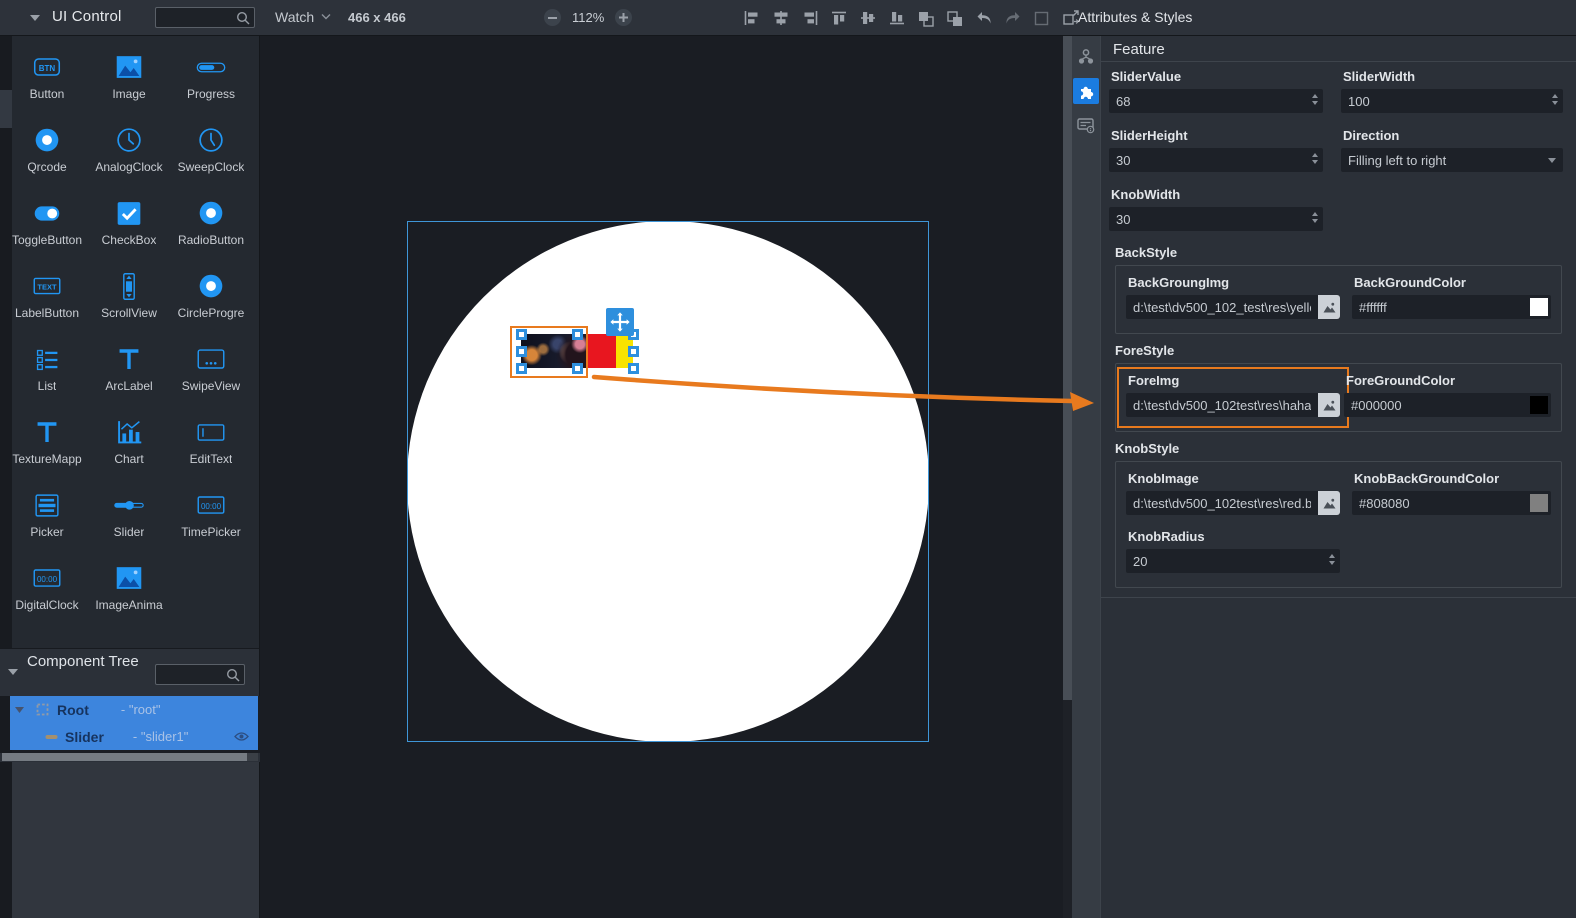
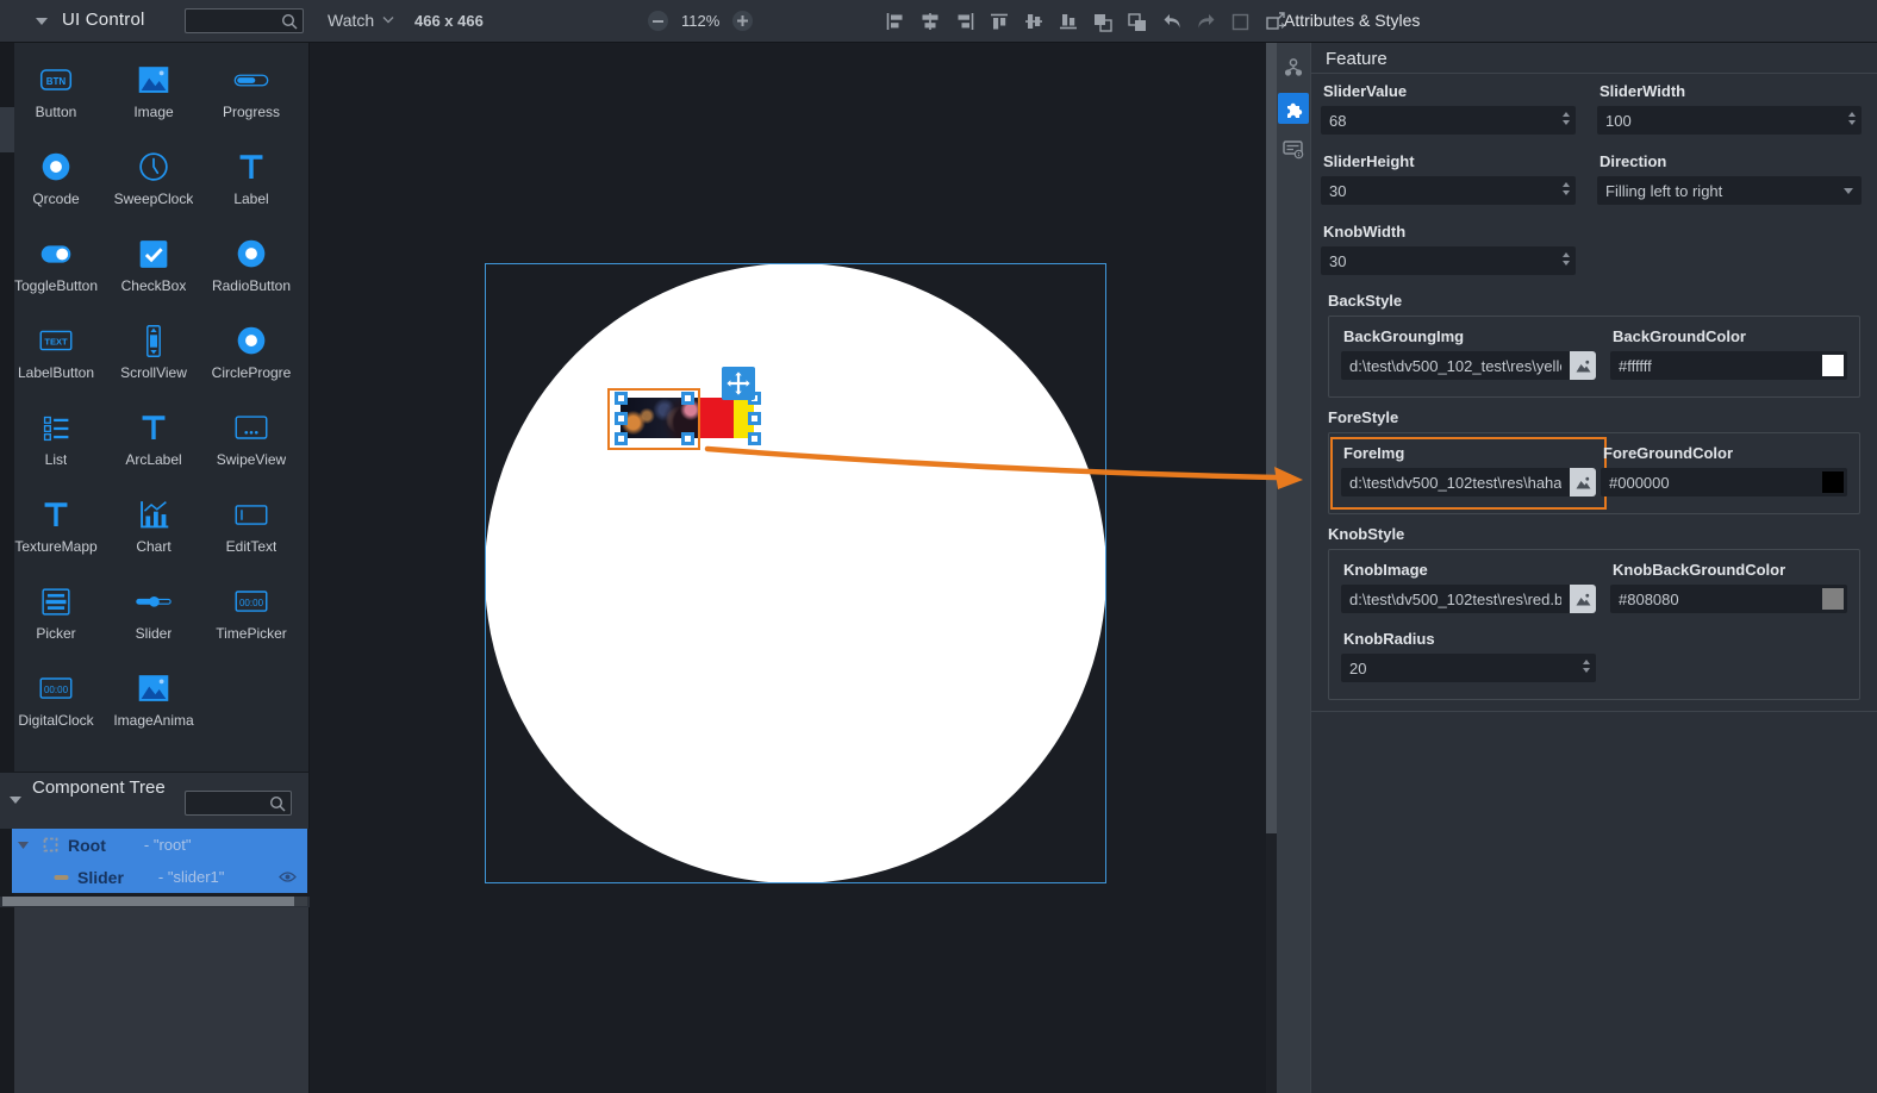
  UI Control
  Watch
  466 x 466
  112%
  Attributes & Styles
  BTN
  Button
  Image
  Progress
  Qrcode
- AnalogClock
  SweepClock
+ Label
  ToggleButton
  CheckBox
  RadioButton
  TEXT
  LabelButton
  ScrollView
  CircleProgre
  List
  ArcLabel
  SwipeView
  TextureMapp
  Chart
  EditText
  Picker
  Slider
  00:00
  TimePicker
  00:00
  DigitalClock
  ImageAnima
  Component Tree
  Root
  - "root"
  Slider
  - "slider1"
  Feature
  SliderValue
  68
  SliderWidth
  100
  SliderHeight
  30
  Direction
  Filling left to right
  KnobWidth
  30
  BackStyle
  BackGroungImg
  d:\test\dv500_102_test\res\yell
  BackGroundColor
  #ffffff
  ForeStyle
  ForeImg
  d:\test\dv500_102test\res\haha
  ForeGroundColor
  #000000
  KnobStyle
  KnobImage
  d:\test\dv500_102test\res\red.b
  KnobBackGroundColor
  #808080
  KnobRadius
  20
